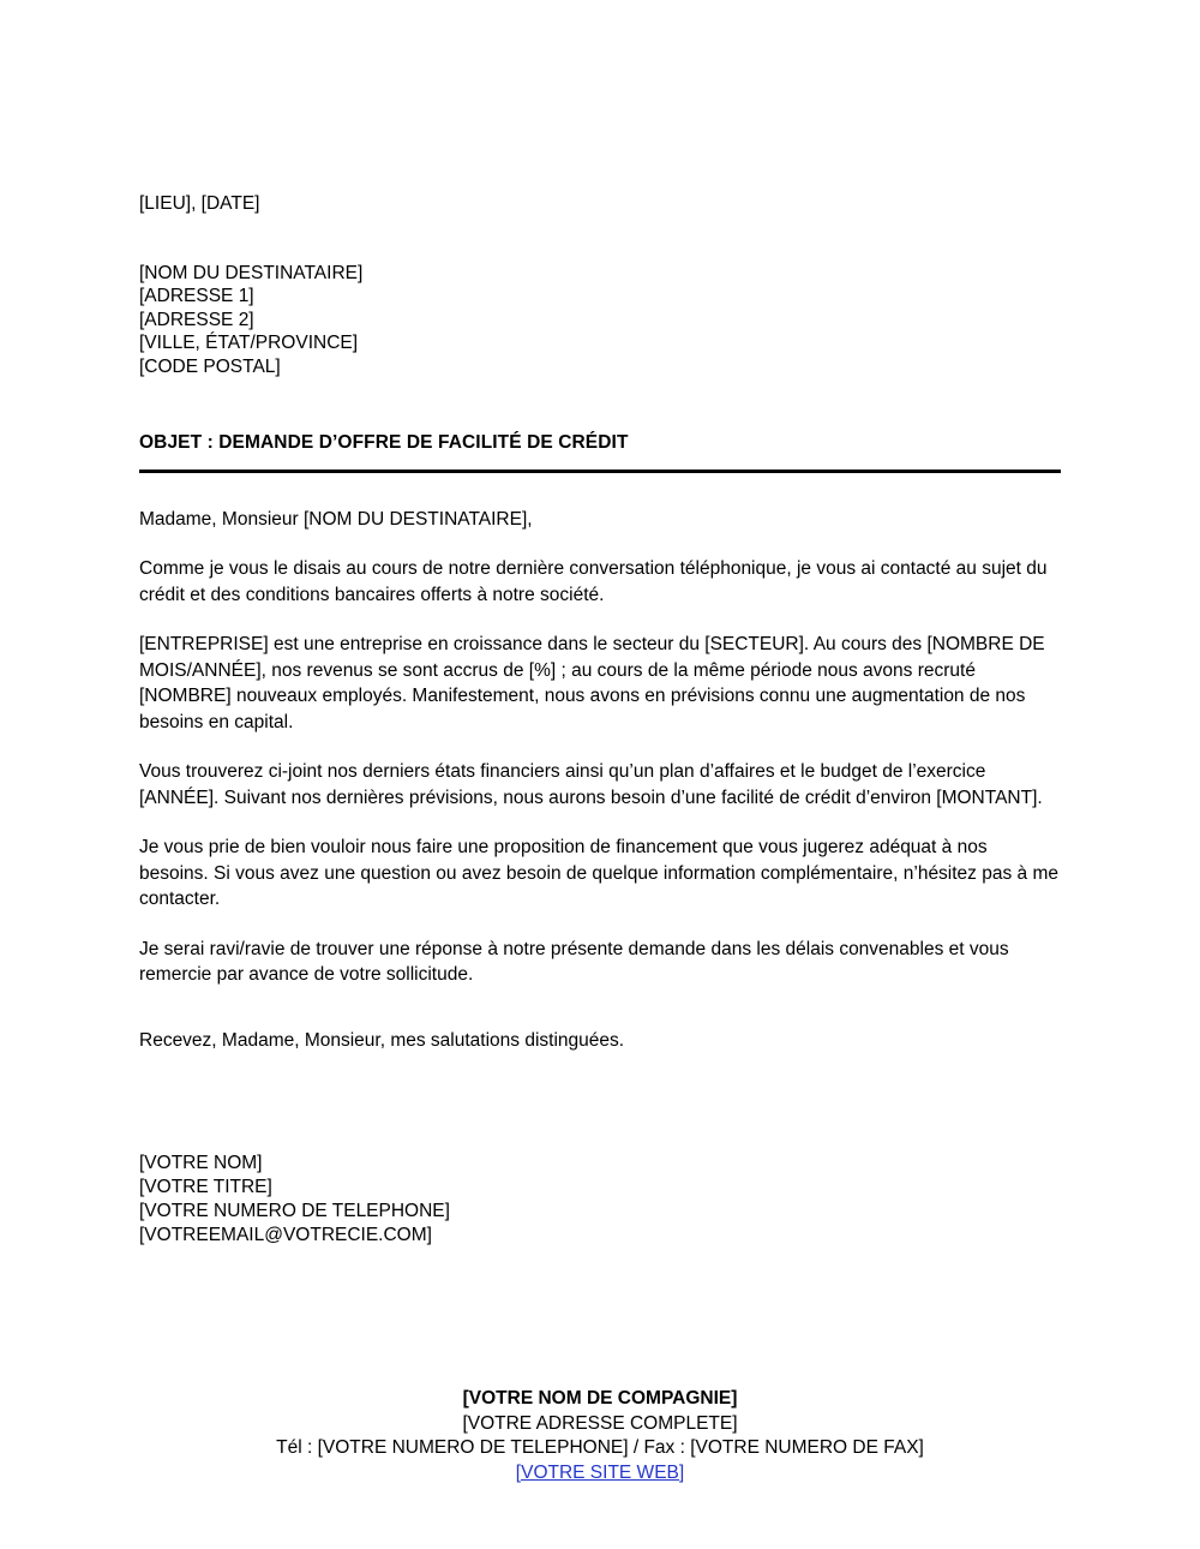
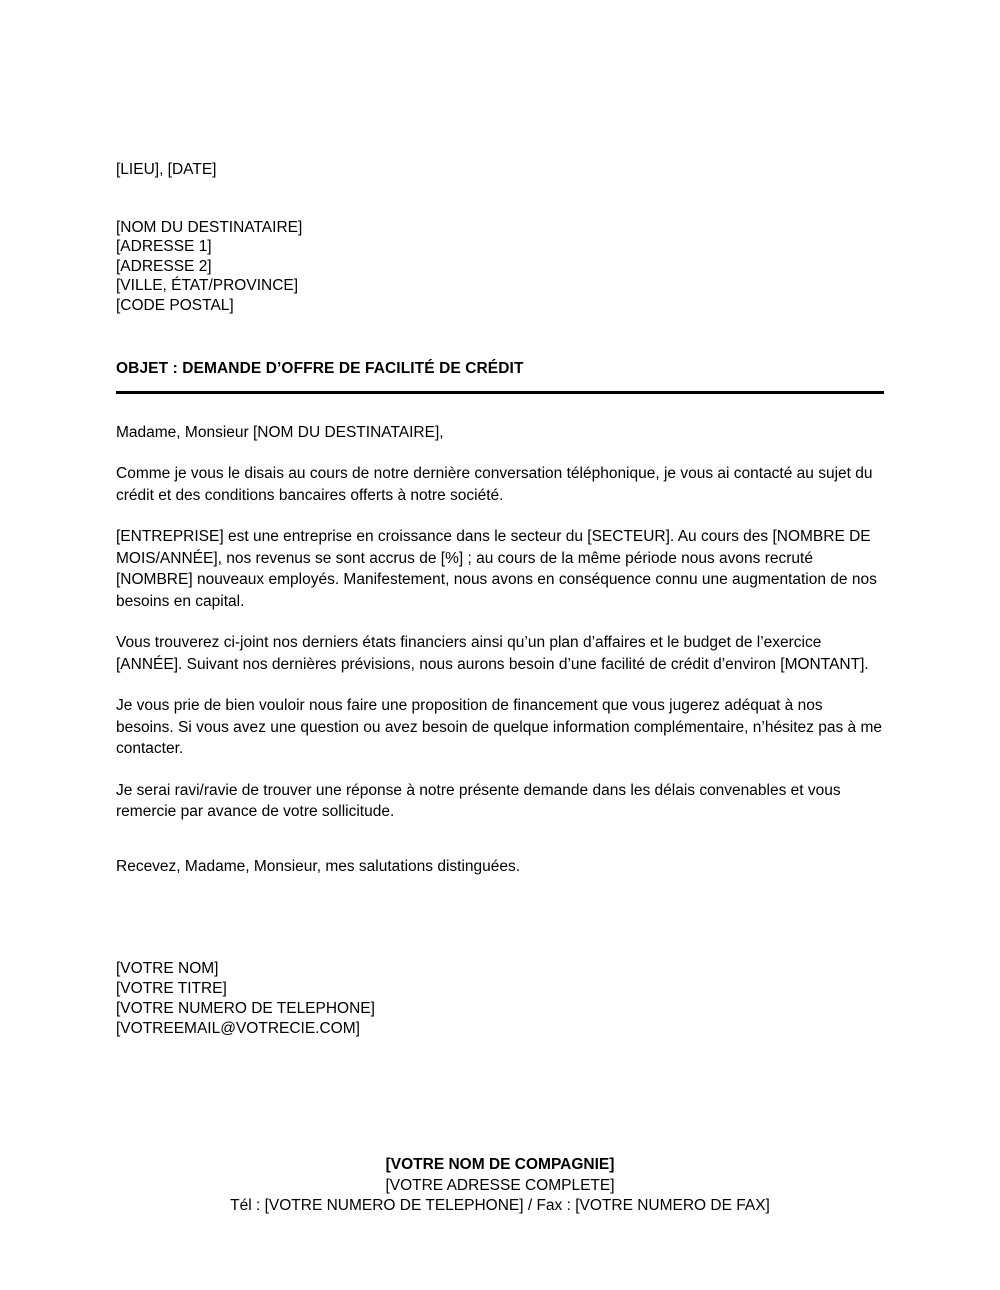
  [LIEU], [DATE]
  [NOM DU DESTINATAIRE]
  [ADRESSE 1]
  [ADRESSE 2]
  [VILLE, ÉTAT/PROVINCE]
  [CODE POSTAL]
  OBJET : DEMANDE D’OFFRE DE FACILITÉ DE CRÉDIT
  Madame, Monsieur [NOM DU DESTINATAIRE],
  Comme je vous le disais au cours de notre dernière conversation téléphonique, je vous ai contacté au sujet du crédit et des conditions bancaires offerts à notre société.
- [ENTREPRISE] est une entreprise en croissance dans le secteur du [SECTEUR]. Au cours des [NOMBRE DE MOIS/ANNÉE], nos revenus se sont accrus de [%] ; au cours de la même période nous avons recruté [NOMBRE] nouveaux employés. Manifestement, nous avons en prévisions connu une augmentation de nos besoins en capital.
+ [ENTREPRISE] est une entreprise en croissance dans le secteur du [SECTEUR]. Au cours des [NOMBRE DE MOIS/ANNÉE], nos revenus se sont accrus de [%] ; au cours de la même période nous avons recruté [NOMBRE] nouveaux employés. Manifestement, nous avons en conséquence connu une augmentation de nos besoins en capital.
  Vous trouverez ci-joint nos derniers états financiers ainsi qu’un plan d’affaires et le budget de l’exercice [ANNÉE]. Suivant nos dernières prévisions, nous aurons besoin d’une facilité de crédit d’environ [MONTANT].
  Je vous prie de bien vouloir nous faire une proposition de financement que vous jugerez adéquat à nos besoins. Si vous avez une question ou avez besoin de quelque information complémentaire, n’hésitez pas à me contacter.
  Je serai ravi/ravie de trouver une réponse à notre présente demande dans les délais convenables et vous remercie par avance de votre sollicitude.
  Recevez, Madame, Monsieur, mes salutations distinguées.
  [VOTRE NOM]
  [VOTRE TITRE]
  [VOTRE NUMERO DE TELEPHONE]
  [VOTREEMAIL@VOTRECIE.COM]
  [VOTRE NOM DE COMPAGNIE]
  [VOTRE ADRESSE COMPLETE]
  Tél : [VOTRE NUMERO DE TELEPHONE] / Fax : [VOTRE NUMERO DE FAX]
- [VOTRE SITE WEB]
